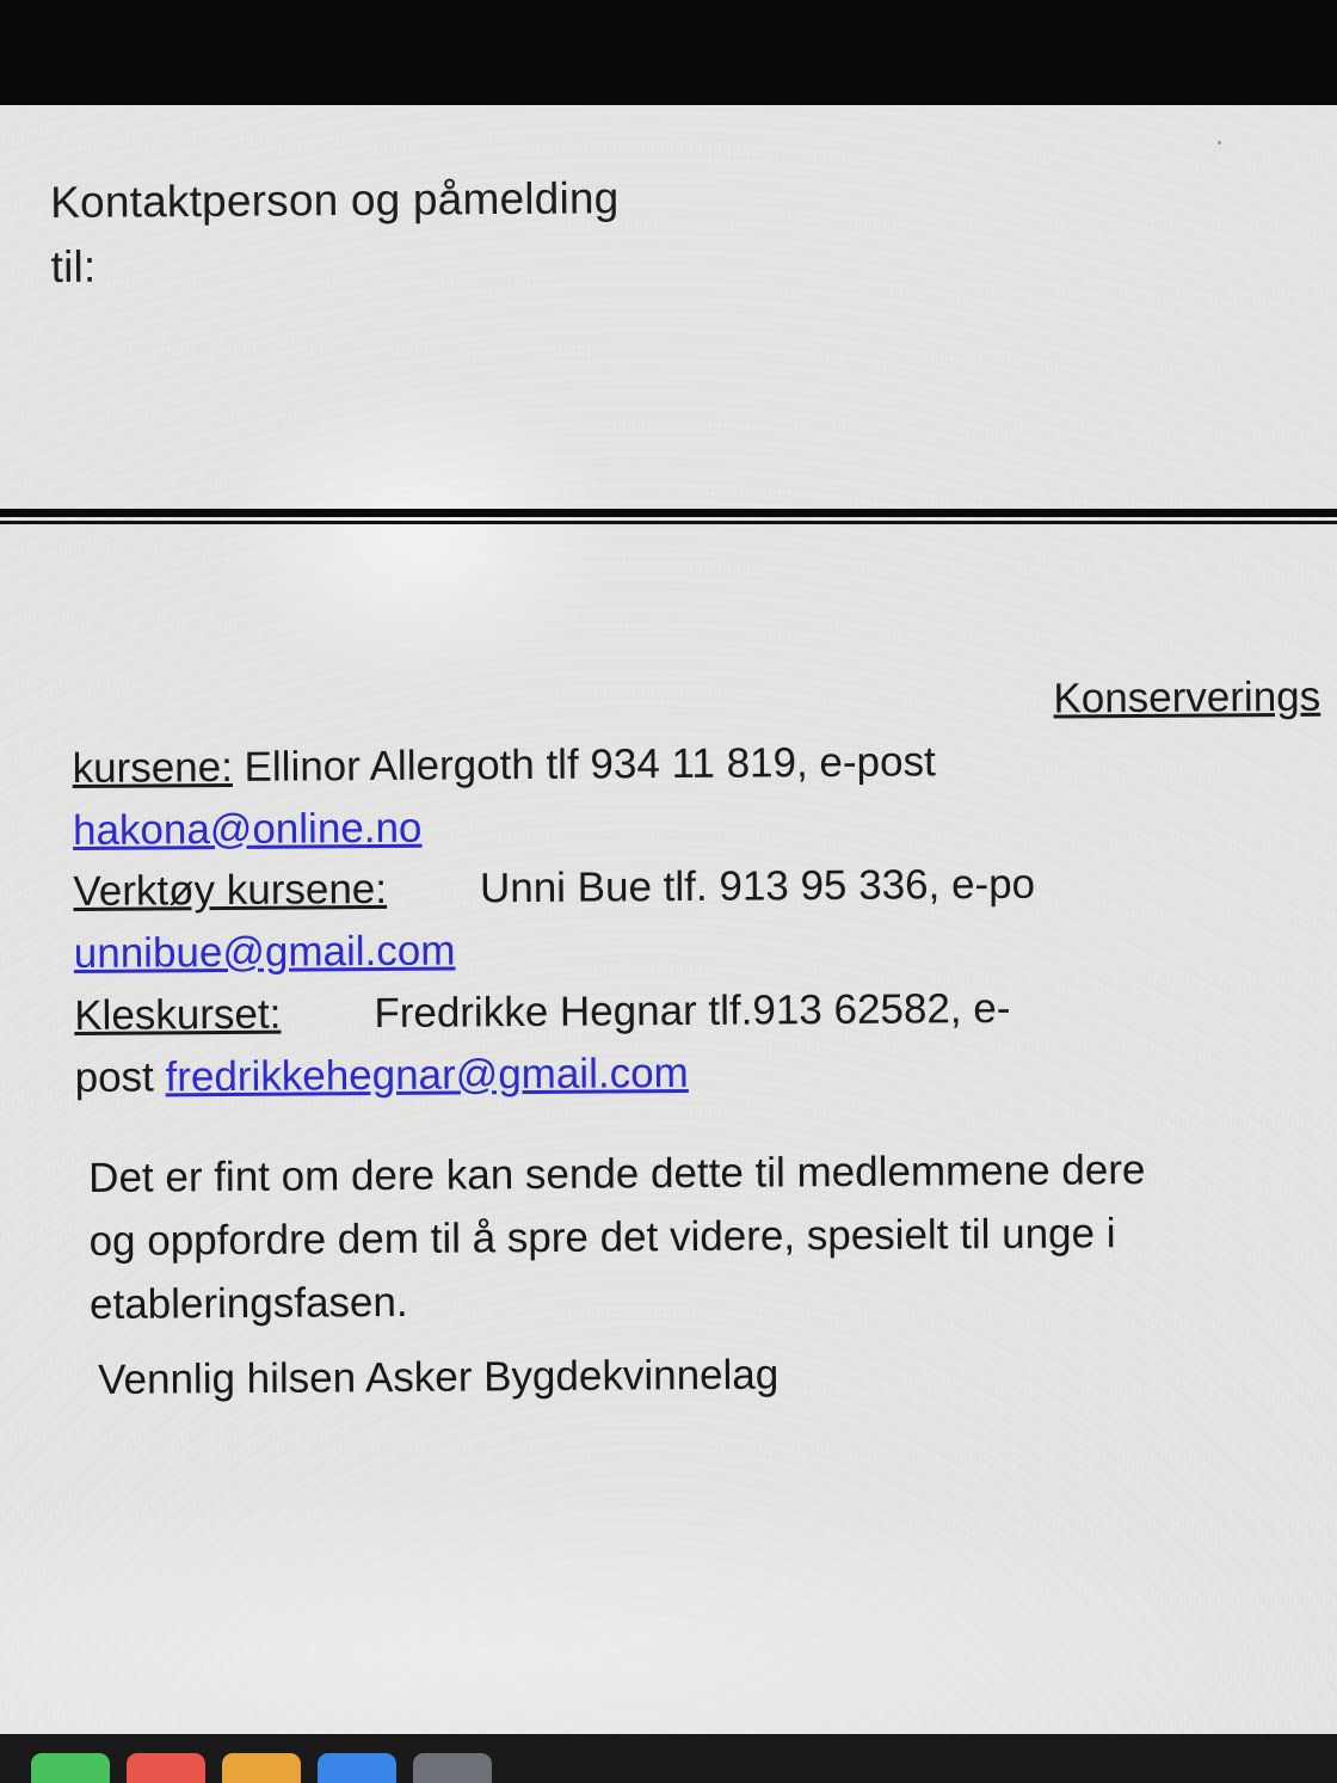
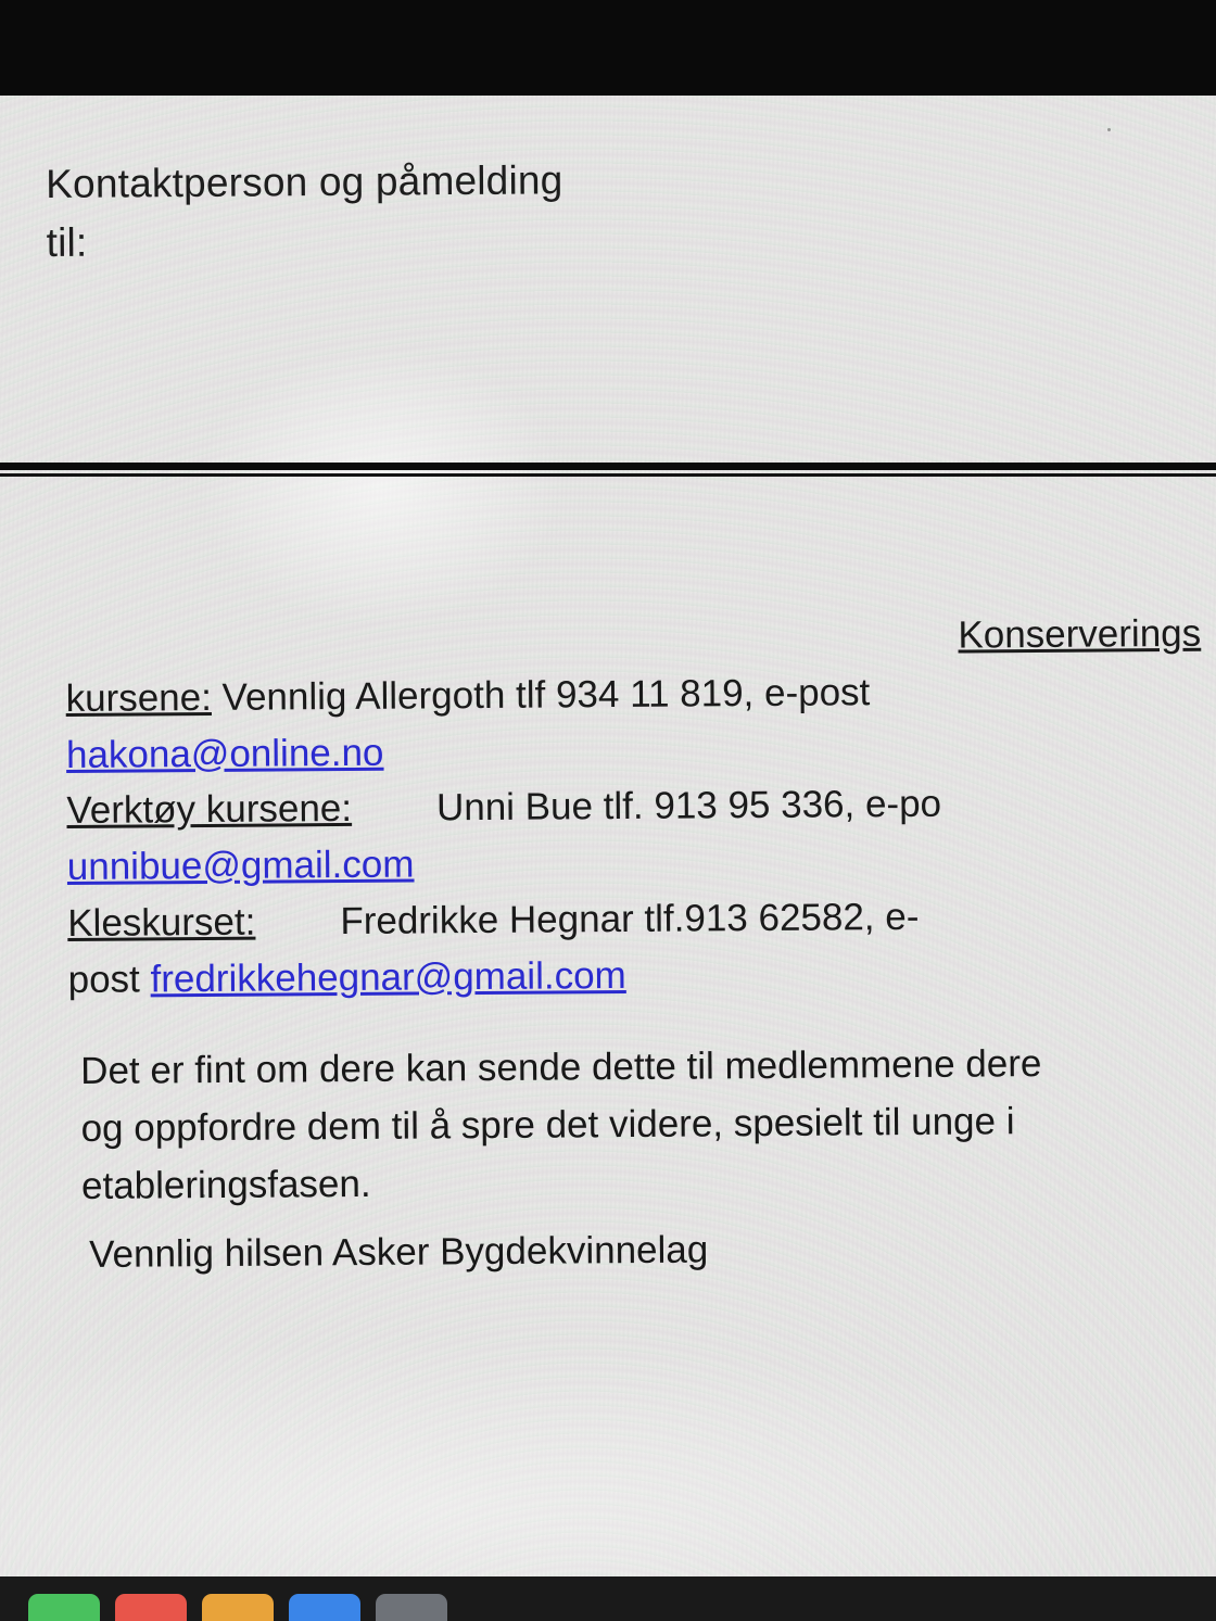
  Kontaktperson og påmelding
  til:
  Konserverings
- kursene: Ellinor Allergoth tlf 934 11 819, e-post
+ kursene: Vennlig Allergoth tlf 934 11 819, e-post
  hakona@online.no
  Verktøy kursene: Unni Bue tlf. 913 95 336, e-po
  unnibue@gmail.com
  Kleskurset: Fredrikke Hegnar tlf.913 62582, e-
  post fredrikkehegnar@gmail.com
  Det er fint om dere kan sende dette til medlemmene dere
  og oppfordre dem til å spre det videre, spesielt til unge i
  etableringsfasen.
  Vennlig hilsen Asker Bygdekvinnelag
